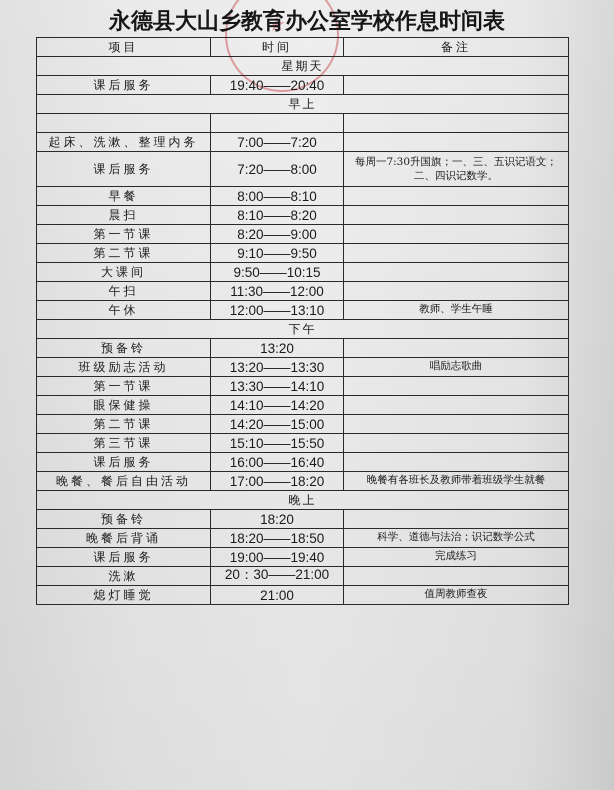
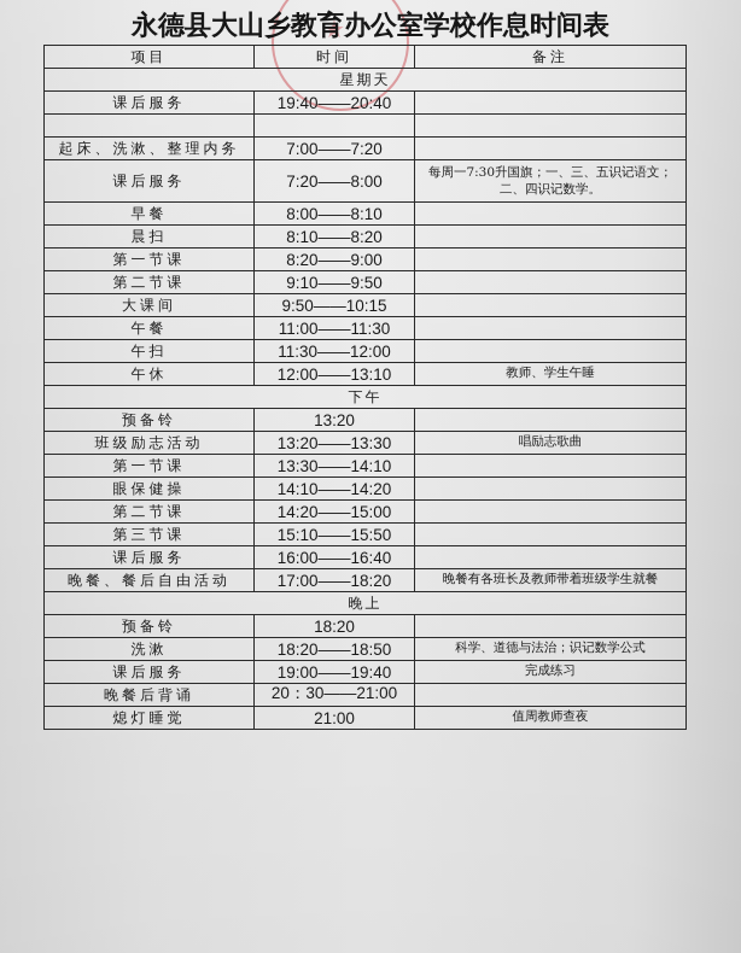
  ★
  永德县大山乡教育办公室学校作息时间表
  项目	时间	备注
  星期天
  课后服务	19:40——20:40
- 早上
  起床、洗漱、整理内务	7:00——7:20
  课后服务	7:20——8:00	每周一7:30升国旗；一、三、五识记语文；二、四识记数学。
  早餐	8:00——8:10
  晨扫	8:10——8:20
  第一节课	8:20——9:00
  第二节课	9:10——9:50
  大课间	9:50——10:15
+ 午餐	11:00——11:30
  午扫	11:30——12:00
  午休	12:00——13:10	教师、学生午睡
  下午
  预备铃	13:20
  班级励志活动	13:20——13:30	唱励志歌曲
  第一节课	13:30——14:10
  眼保健操	14:10——14:20
  第二节课	14:20——15:00
  第三节课	15:10——15:50
  课后服务	16:00——16:40
  晚餐、餐后自由活动	17:00——18:20	晚餐有各班长及教师带着班级学生就餐
  晚上
  预备铃	18:20
- 晚餐后背诵	18:20——18:50	科学、道德与法治；识记数学公式
+ 洗漱	18:20——18:50	科学、道德与法治；识记数学公式
  课后服务	19:00——19:40	完成练习
- 洗漱	20：30——21:00
+ 晚餐后背诵	20：30——21:00
  熄灯睡觉	21:00	值周教师查夜
